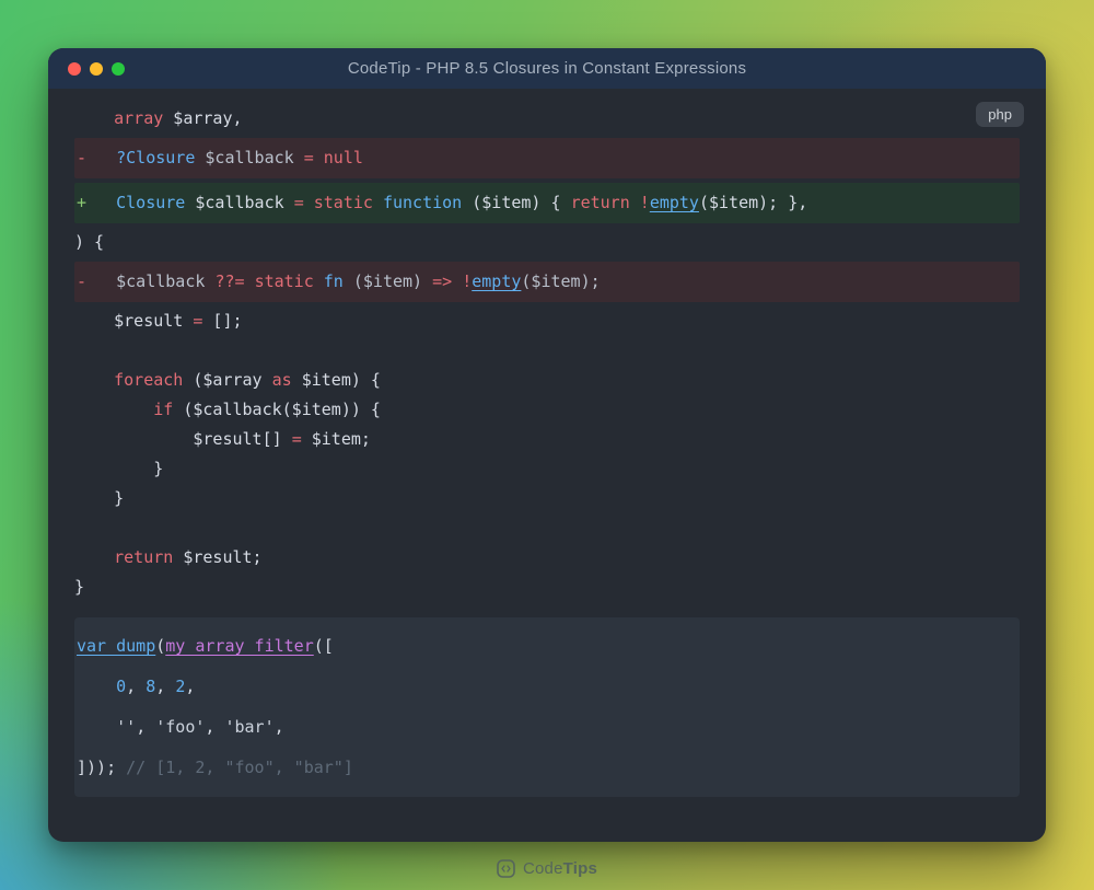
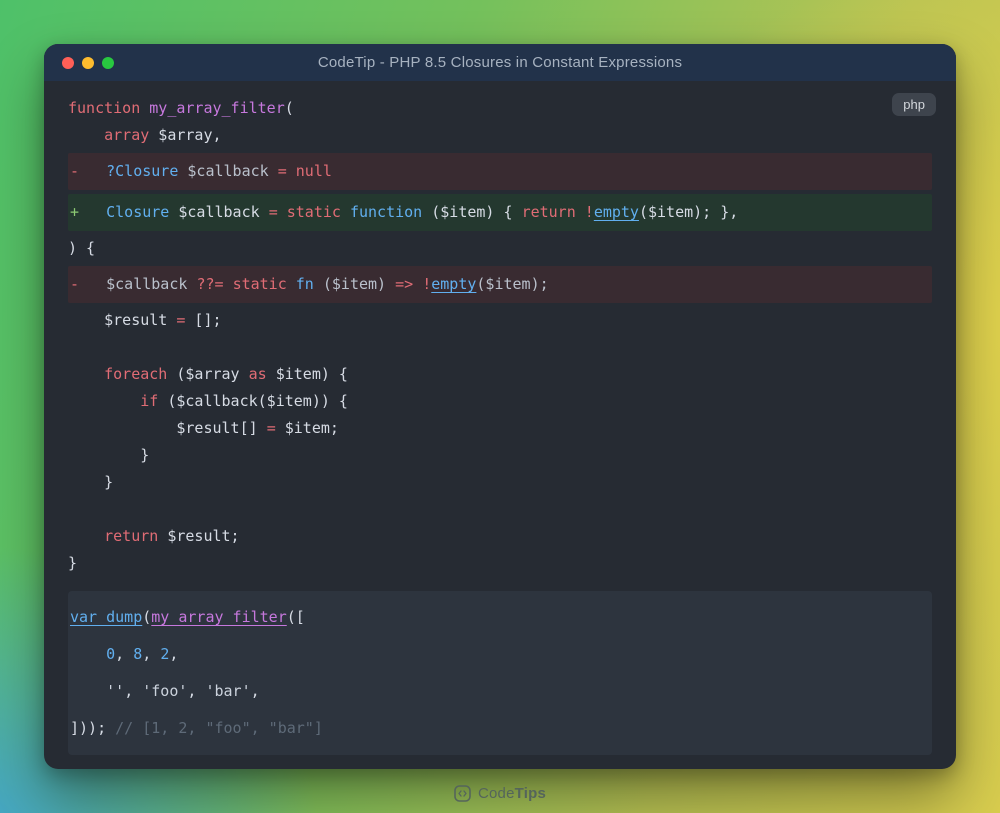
  CodeTip - PHP 8.5 Closures in Constant Expressions
  php
+ function my_array_filter(
  array $array,
  - ?Closure $callback = null
  + Closure $callback = static function ($item) { return !empty($item); },
  ) {
  - $callback ??= static fn ($item) => !empty($item);
  $result = [];
  foreach ($array as $item) {
  if ($callback($item)) {
  $result[] = $item;
  }
  }
  return $result;
  }
  var_dump(my_array_filter([
  0, 8, 2,
  '', 'foo', 'bar',
  ])); // [1, 2, "foo", "bar"]
  CodeTips
